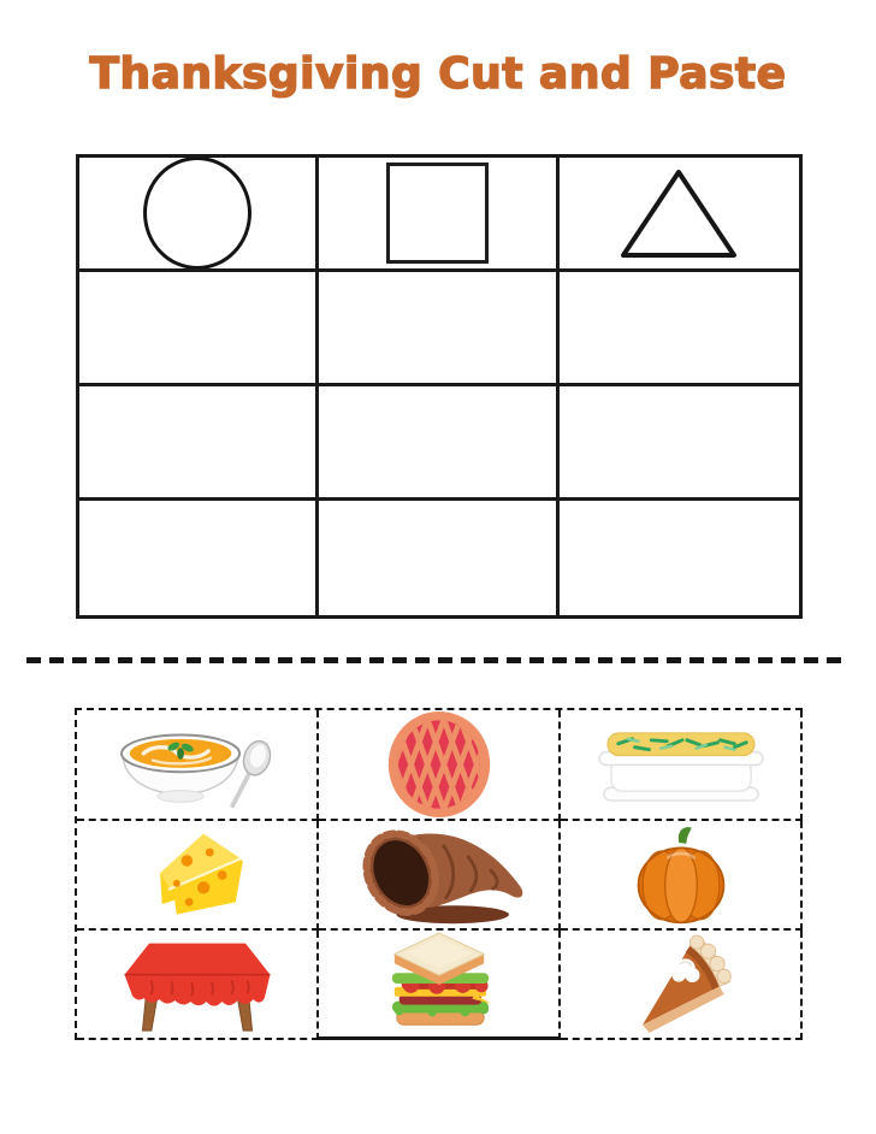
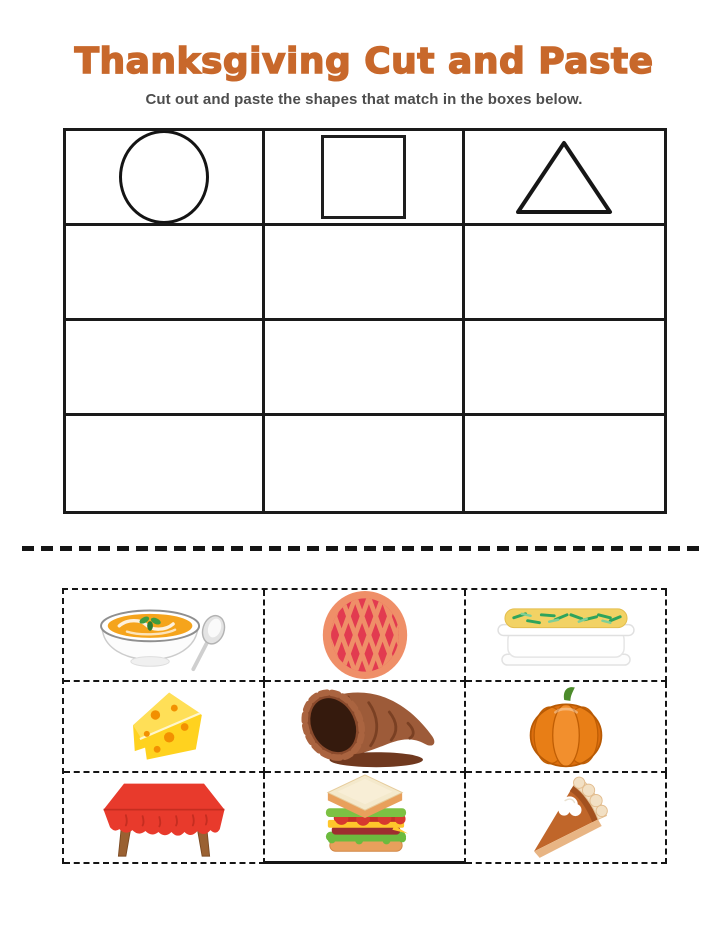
  Thanksgiving Cut and Paste
+ Cut out and paste the shapes that match in the boxes below.
